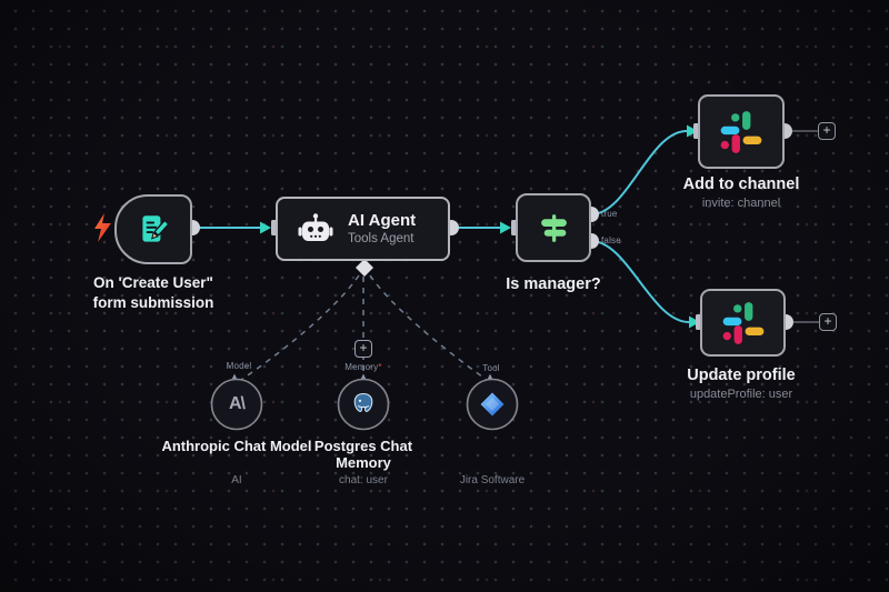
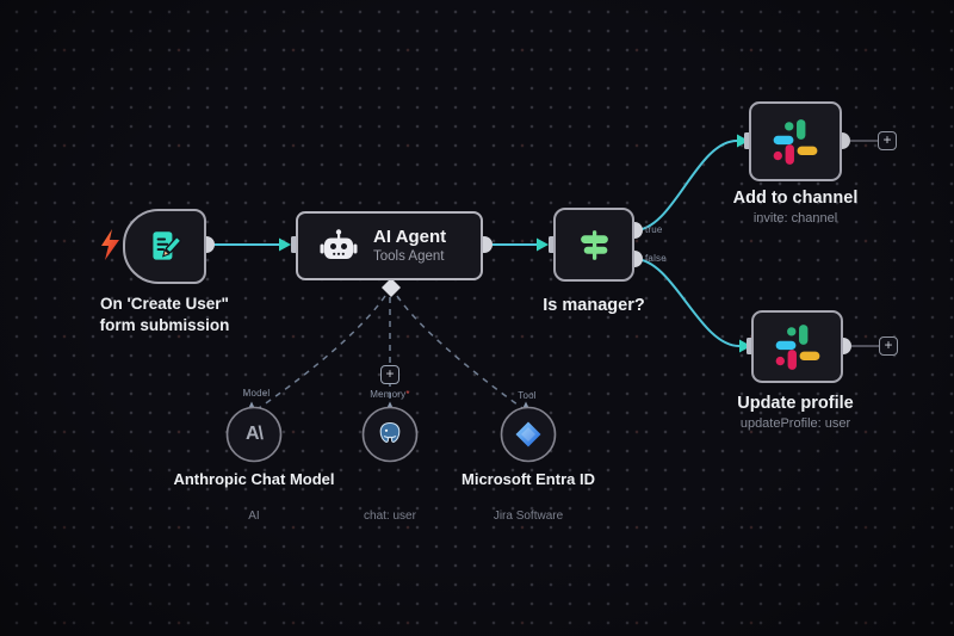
  AI Agent
  Tools Agent
  A\
  On 'Create User"
  form submission
  Is manager?
  Add to channel
  invite: channel
  Update profile
  updateProfile: user
  Anthropic Chat Model
  AI
- Postgres Chat Memory
  chat: user
+ Microsoft Entra ID
  Jira Software
  true
  false
  Model
  Memory*
  Tool
  +
  +
  +
